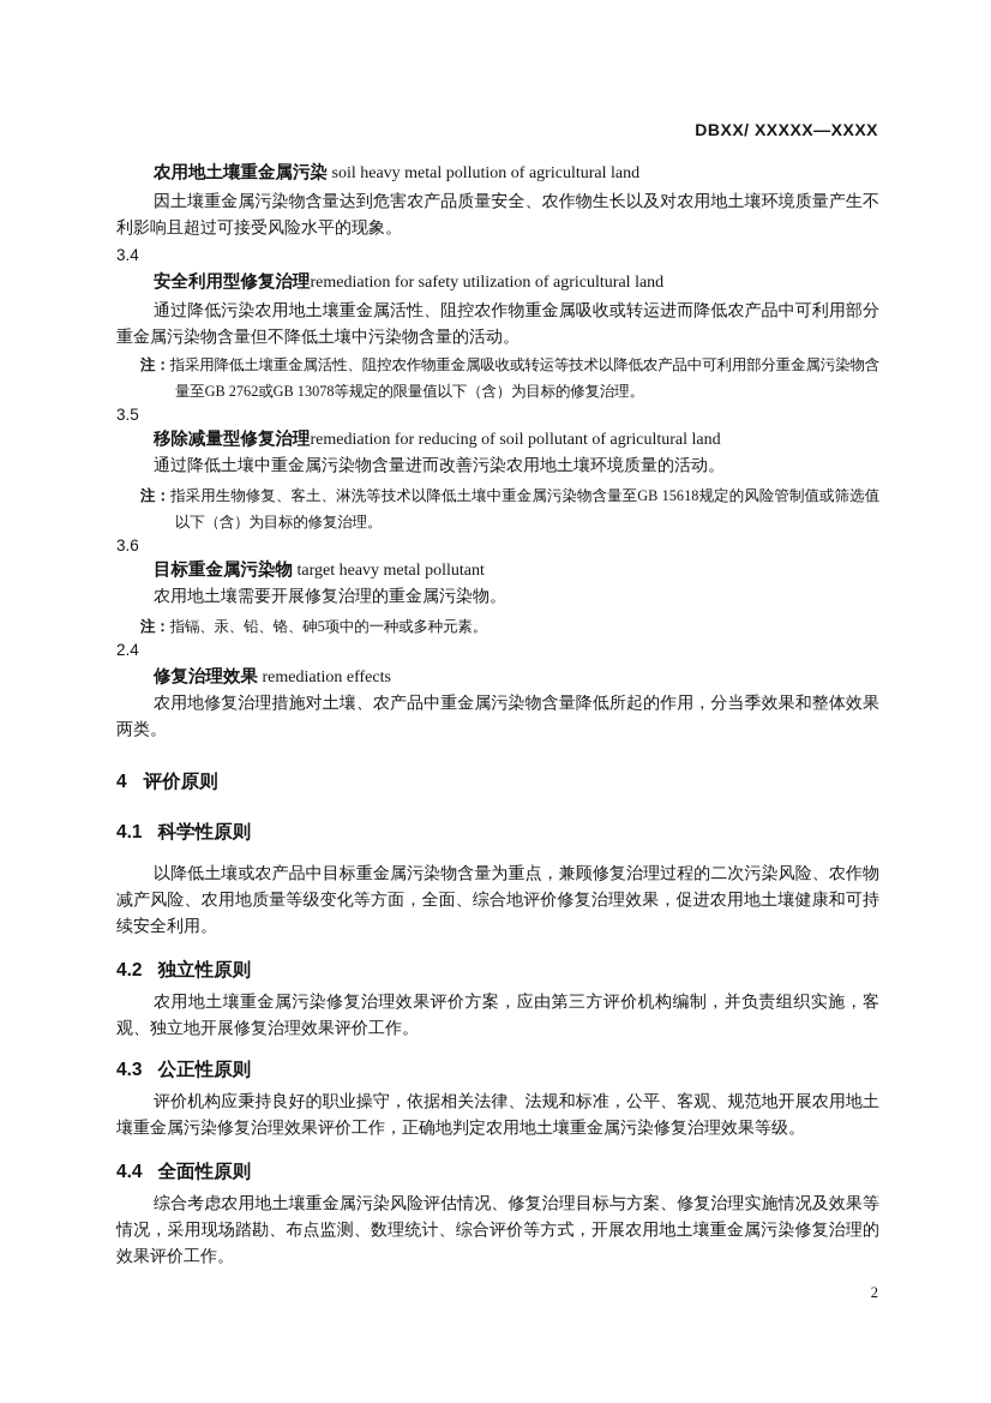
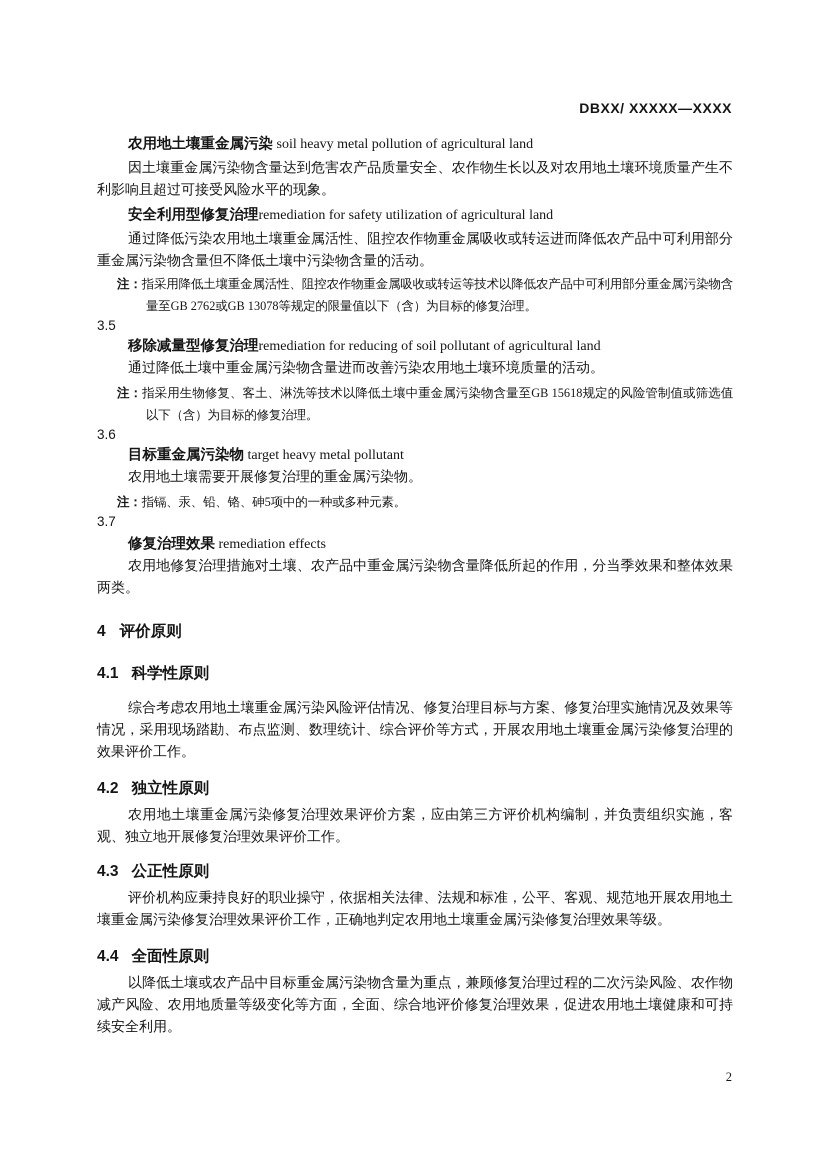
  DBXX/ XXXXX—XXXX
  农用地土壤重金属污染 soil heavy metal pollution of agricultural land
  因土壤重金属污染物含量达到危害农产品质量安全、农作物生长以及对农用地土壤环境质量产生不利影响且超过可接受风险水平的现象。
- 3.4
  安全利用型修复治理remediation for safety utilization of agricultural land
  通过降低污染农用地土壤重金属活性、阻控农作物重金属吸收或转运进而降低农产品中可利用部分重金属污染物含量但不降低土壤中污染物含量的活动。
  注：指采用降低土壤重金属活性、阻控农作物重金属吸收或转运等技术以降低农产品中可利用部分重金属污染物含量至GB 2762或GB 13078等规定的限量值以下（含）为目标的修复治理。
  3.5
  移除减量型修复治理remediation for reducing of soil pollutant of agricultural land
  通过降低土壤中重金属污染物含量进而改善污染农用地土壤环境质量的活动。
  注：指采用生物修复、客土、淋洗等技术以降低土壤中重金属污染物含量至GB 15618规定的风险管制值或筛选值以下（含）为目标的修复治理。
  3.6
  目标重金属污染物 target heavy metal pollutant
  农用地土壤需要开展修复治理的重金属污染物。
  注：指镉、汞、铅、铬、砷5项中的一种或多种元素。
- 2.4
+ 3.7
  修复治理效果 remediation effects
  农用地修复治理措施对土壤、农产品中重金属污染物含量降低所起的作用，分当季效果和整体效果两类。
  4 评价原则
  4.1 科学性原则
- 以降低土壤或农产品中目标重金属污染物含量为重点，兼顾修复治理过程的二次污染风险、农作物减产风险、农用地质量等级变化等方面，全面、综合地评价修复治理效果，促进农用地土壤健康和可持续安全利用。
+ 综合考虑农用地土壤重金属污染风险评估情况、修复治理目标与方案、修复治理实施情况及效果等情况，采用现场踏勘、布点监测、数理统计、综合评价等方式，开展农用地土壤重金属污染修复治理的效果评价工作。
  4.2 独立性原则
  农用地土壤重金属污染修复治理效果评价方案，应由第三方评价机构编制，并负责组织实施，客观、独立地开展修复治理效果评价工作。
  4.3 公正性原则
  评价机构应秉持良好的职业操守，依据相关法律、法规和标准，公平、客观、规范地开展农用地土壤重金属污染修复治理效果评价工作，正确地判定农用地土壤重金属污染修复治理效果等级。
  4.4 全面性原则
- 综合考虑农用地土壤重金属污染风险评估情况、修复治理目标与方案、修复治理实施情况及效果等情况，采用现场踏勘、布点监测、数理统计、综合评价等方式，开展农用地土壤重金属污染修复治理的效果评价工作。
+ 以降低土壤或农产品中目标重金属污染物含量为重点，兼顾修复治理过程的二次污染风险、农作物减产风险、农用地质量等级变化等方面，全面、综合地评价修复治理效果，促进农用地土壤健康和可持续安全利用。
  2
